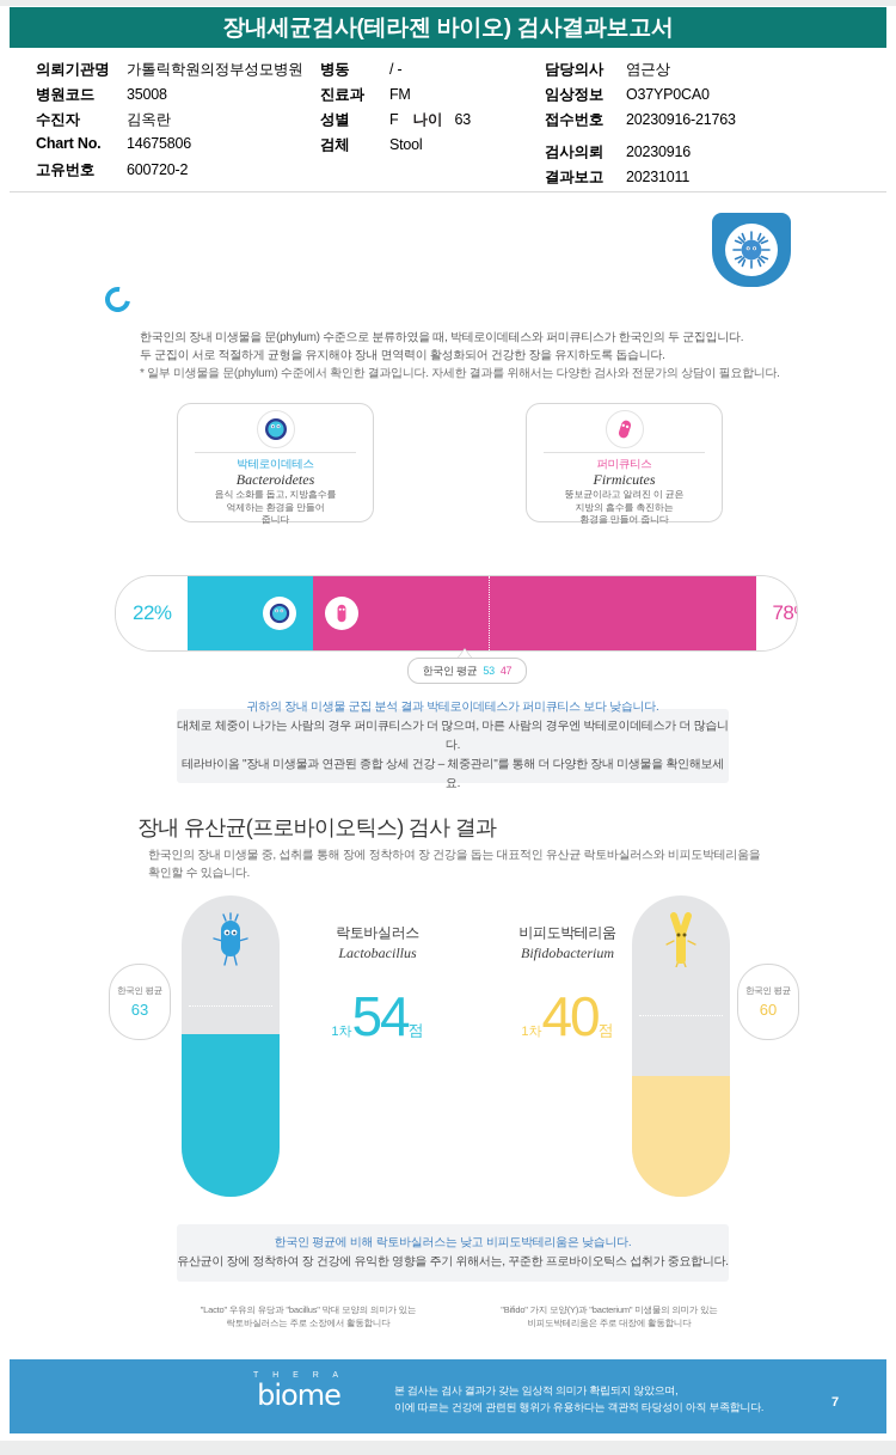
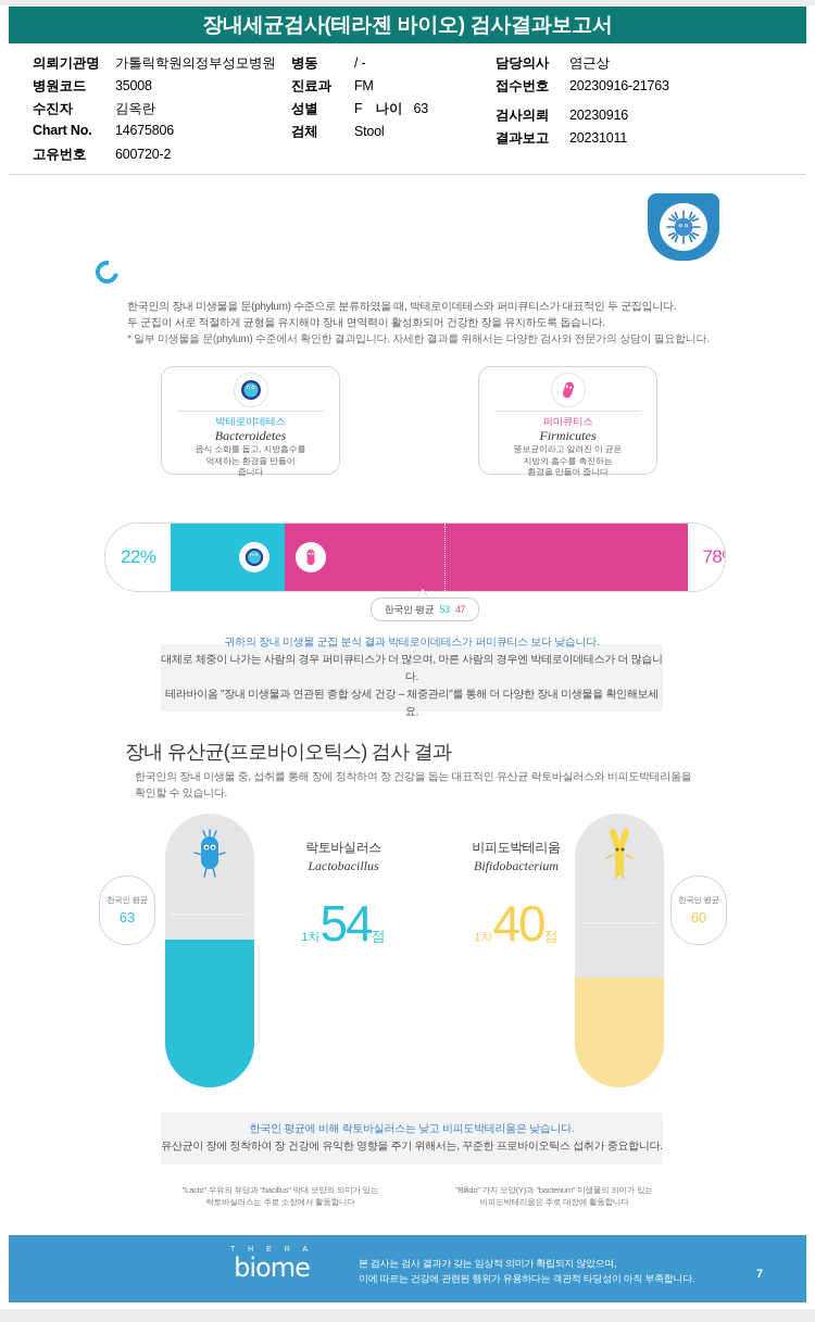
  장내세균검사(테라젠 바이오) 검사결과보고서
  의뢰기관명
  가톨릭학원의정부성모병원
  병원코드
  35008
  수진자
  김옥란
  Chart No.
  14675806
  고유번호
  600720-2
  병동
  / -
  진료과
  FM
  성별
  F
  나이
  63
  검체
  Stool
  담당의사
  염근상
- 임상정보
- O37YP0CA0
  접수번호
  20230916-21763
  검사의뢰
  20230916
  결과보고
  20231011
- 한국인의 장내 미생물을 문(phylum) 수준으로 분류하였을 때, 박테로이데테스와 퍼미큐티스가 한국인의 두 군집입니다.
+ 한국인의 장내 미생물을 문(phylum) 수준으로 분류하였을 때, 박테로이데테스와 퍼미큐티스가 대표적인 두 군집입니다.
  두 군집이 서로 적절하게 균형을 유지해야 장내 면역력이 활성화되어 건강한 장을 유지하도록 돕습니다.
  * 일부 미생물을 문(phylum) 수준에서 확인한 결과입니다. 자세한 결과를 위해서는 다양한 검사와 전문가의 상담이 필요합니다.
  박테로이데테스
  Bacteroidetes
  음식 소화를 돕고, 지방흡수를
  억제하는 환경을 만들어
  줍니다
  퍼미큐티스
  Firmicutes
  뚱보균이라고 알려진 이 균은
  지방의 흡수를 촉진하는
  환경을 만들어 줍니다
  22%
  한국인 평균
  53
  47
  귀하의 장내 미생물 군집 분석 결과 박테로이데테스가 퍼미큐티스 보다 낮습니다.
  대체로 체중이 나가는 사람의 경우 퍼미큐티스가 더 많으며, 마른 사람의 경우엔 박테로이데테스가 더 많습니다.
  테라바이옴 "장내 미생물과 연관된 종합 상세 건강 – 체중관리"를 통해 더 다양한 장내 미생물을 확인해보세요.
  장내 유산균(프로바이오틱스) 검사 결과
  한국인의 장내 미생물 중, 섭취를 통해 장에 정착하여 장 건강을 돕는 대표적인 유산균 락토바실러스와 비피도박테리움을
  확인할 수 있습니다.
  한국인 평균
  63
  락토바실러스
  Lactobacillus
  1차
  54
  점
  한국인 평균
  60
  비피도박테리움
  Bifidobacterium
  1차
  40
  점
  한국인 평균에 비해 락토바실러스는 낮고 비피도박테리움은 낮습니다.
  유산균이 장에 정착하여 장 건강에 유익한 영향을 주기 위해서는, 꾸준한 프로바이오틱스 섭취가 중요합니다.
  "Lacto" 우유의 유당과 "bacillus" 막대 모양의 의미가 있는
  락토바실러스는 주로 소장에서 활동합니다
  "Bifido" 가지 모양(Y)과 "bacterium" 미생물의 의미가 있는
  비피도박테리움은 주로 대장에 활동합니다
  biome
  본 검사는 검사 결과가 갖는 임상적 의미가 확립되지 않았으며,
  이에 따르는 건강에 관련된 행위가 유용하다는 객관적 타당성이 아직 부족합니다.
  7
